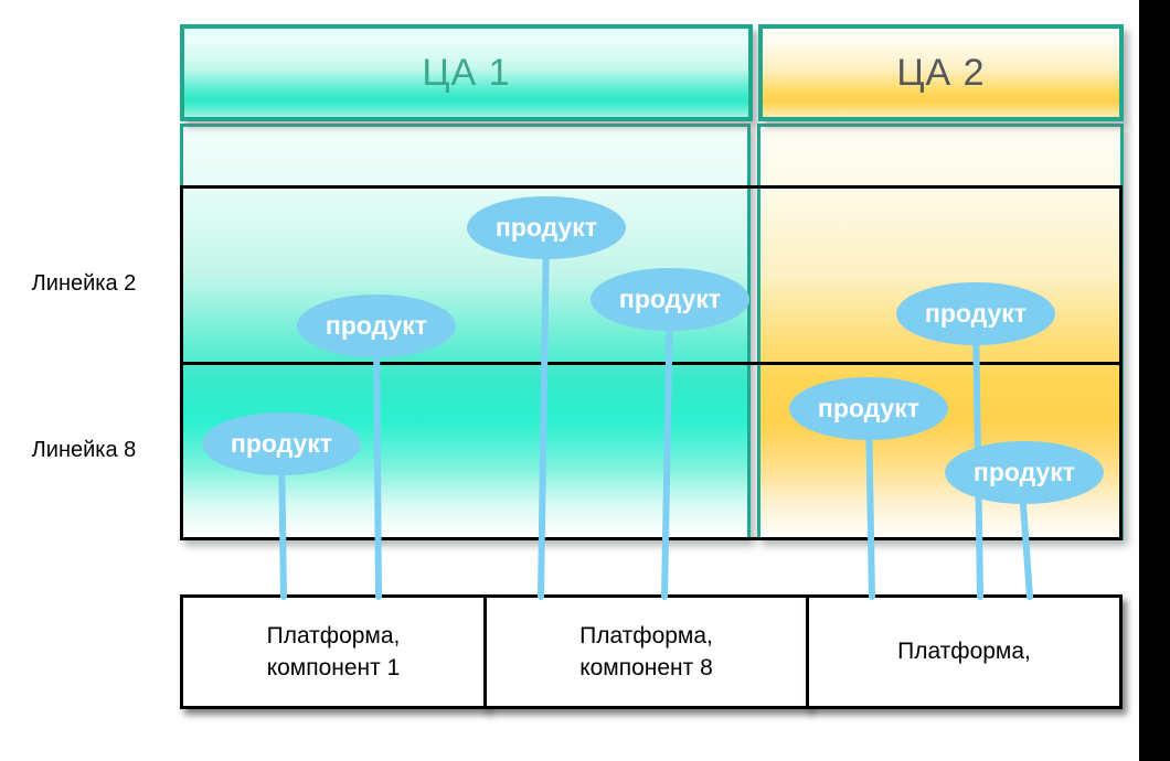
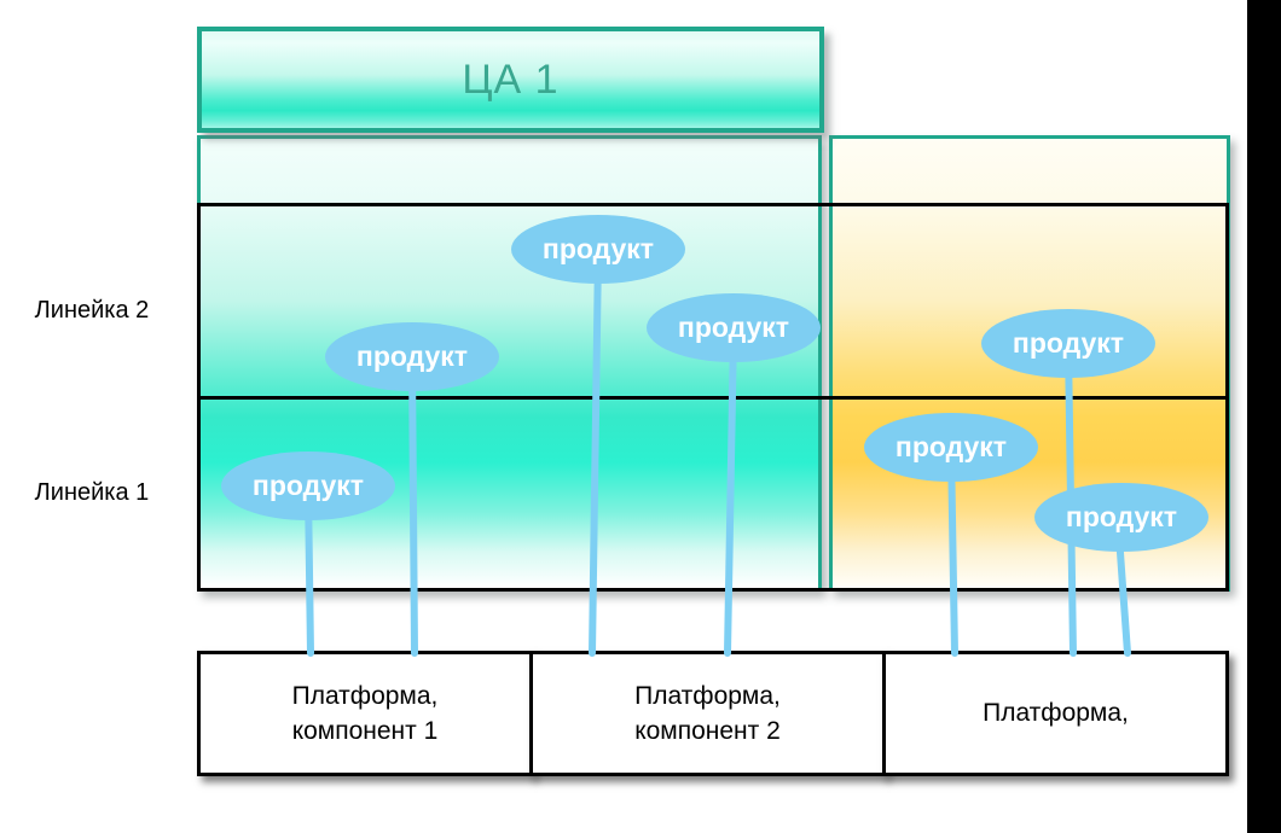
  ЦА 1
- ЦА 2
  Линейка 2
- Линейка 8
+ Линейка 1
  Платформа,
  компонент 1
  Платформа,
- компонент 8
+ компонент 2
  Платформа,
  продукт
  продукт
  продукт
  продукт
  продукт
  продукт
  продукт
